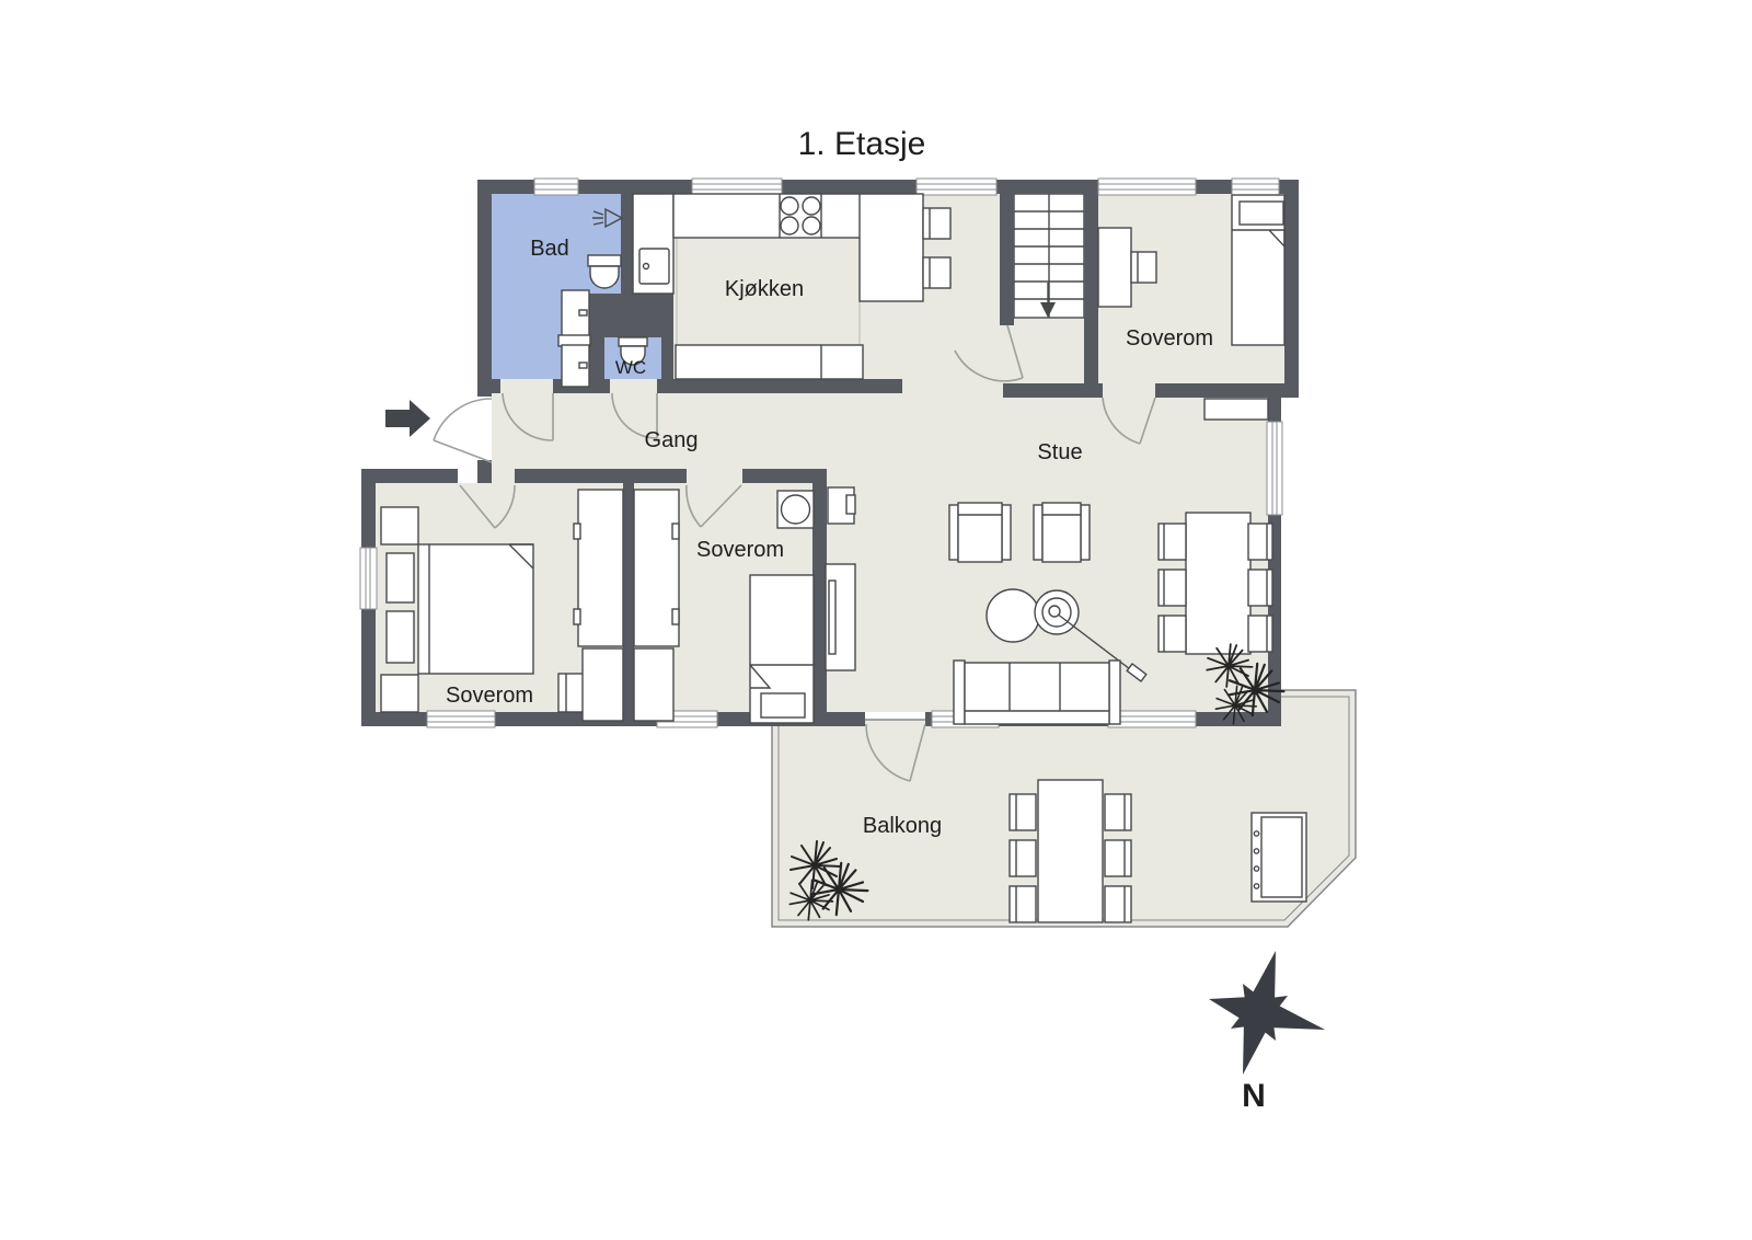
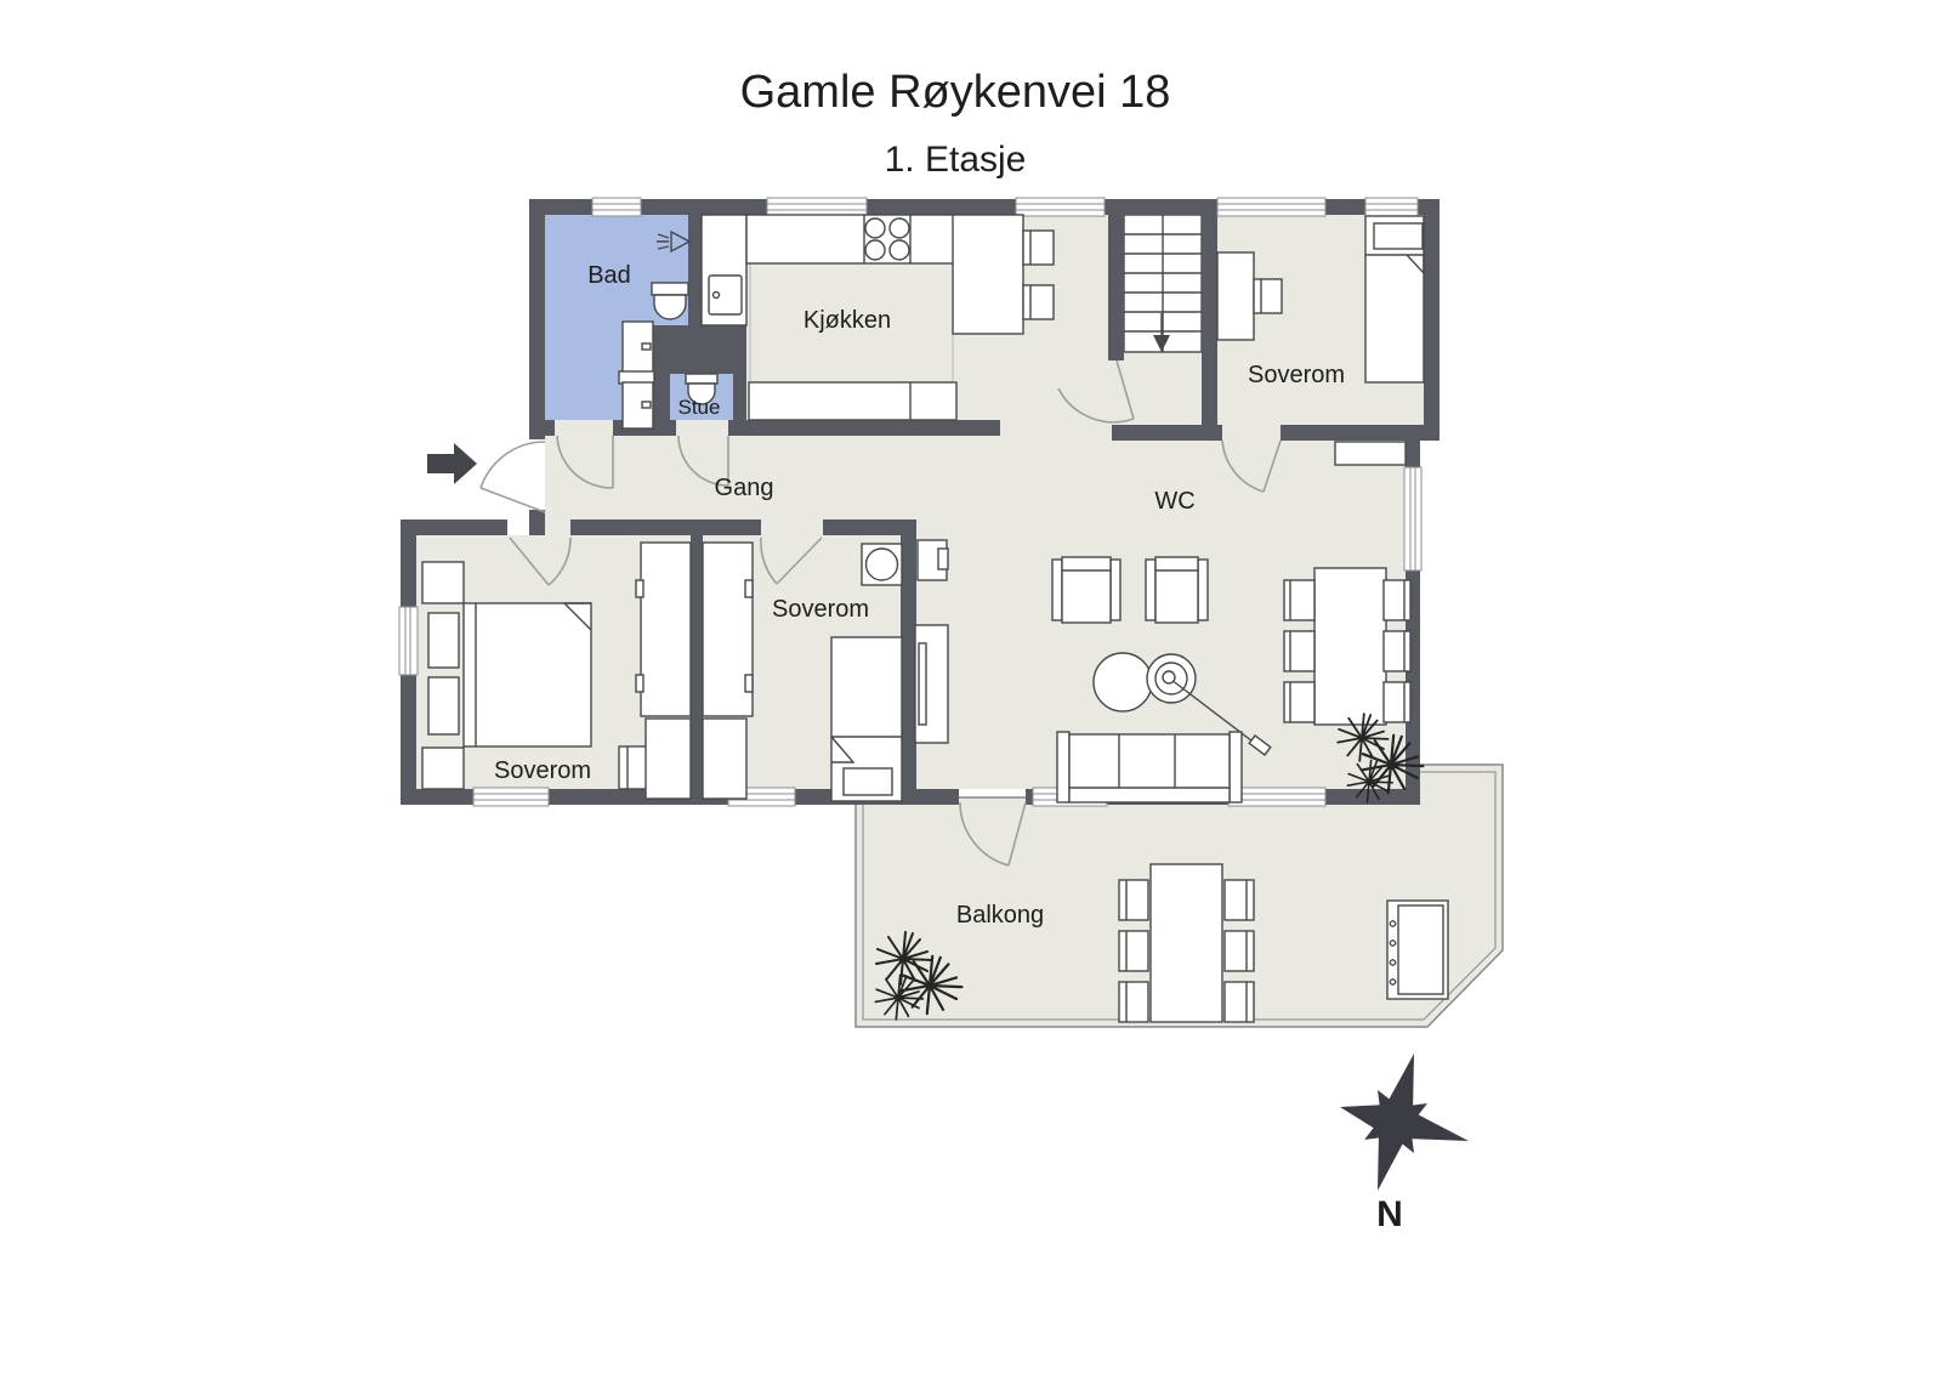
+ Gamle Røykenvei 18
  1. Etasje
  Bad
- WC
+ Stue
  Kjøkken
  Soverom
  Gang
- Stue
+ WC
  Soverom
  Soverom
  Balkong
  N
